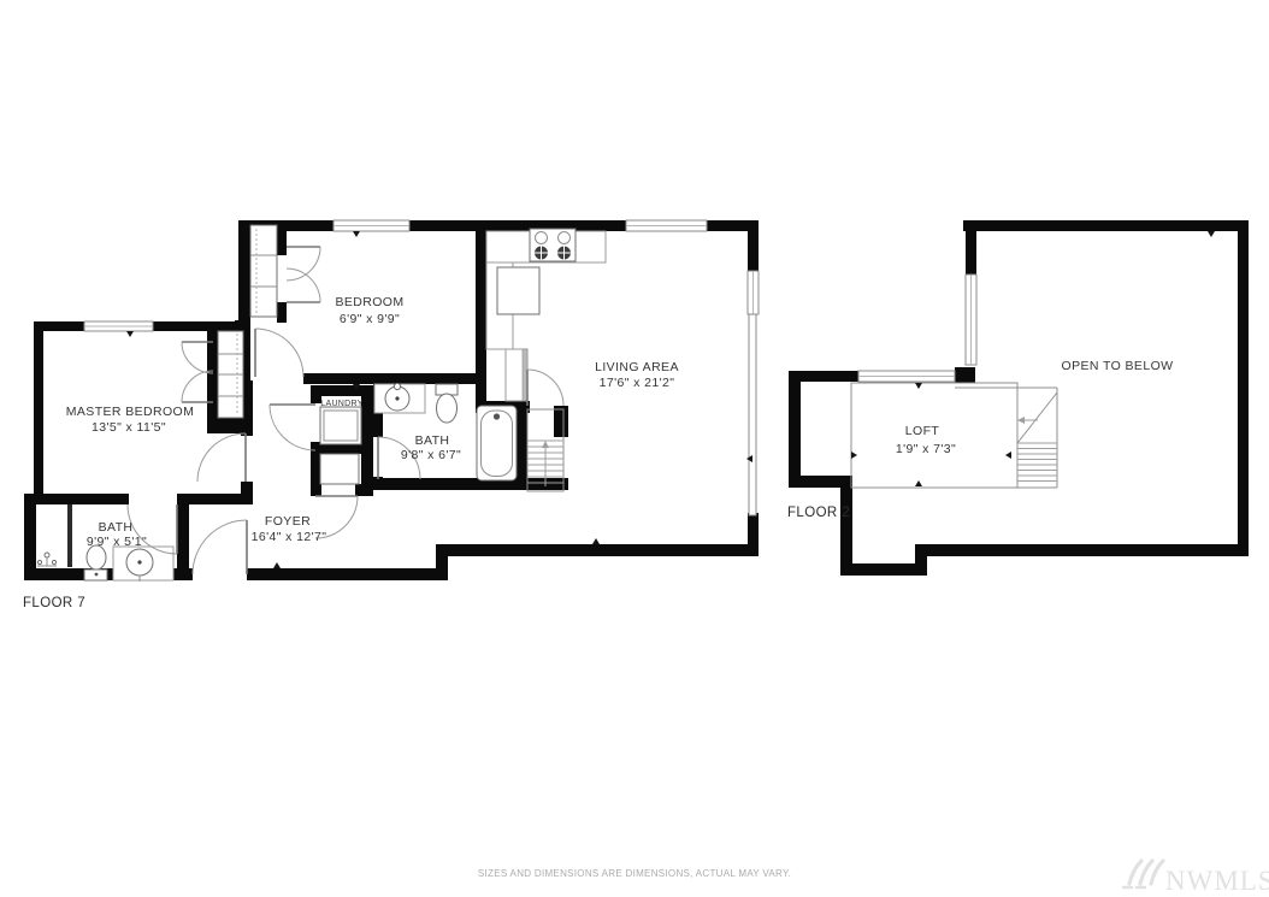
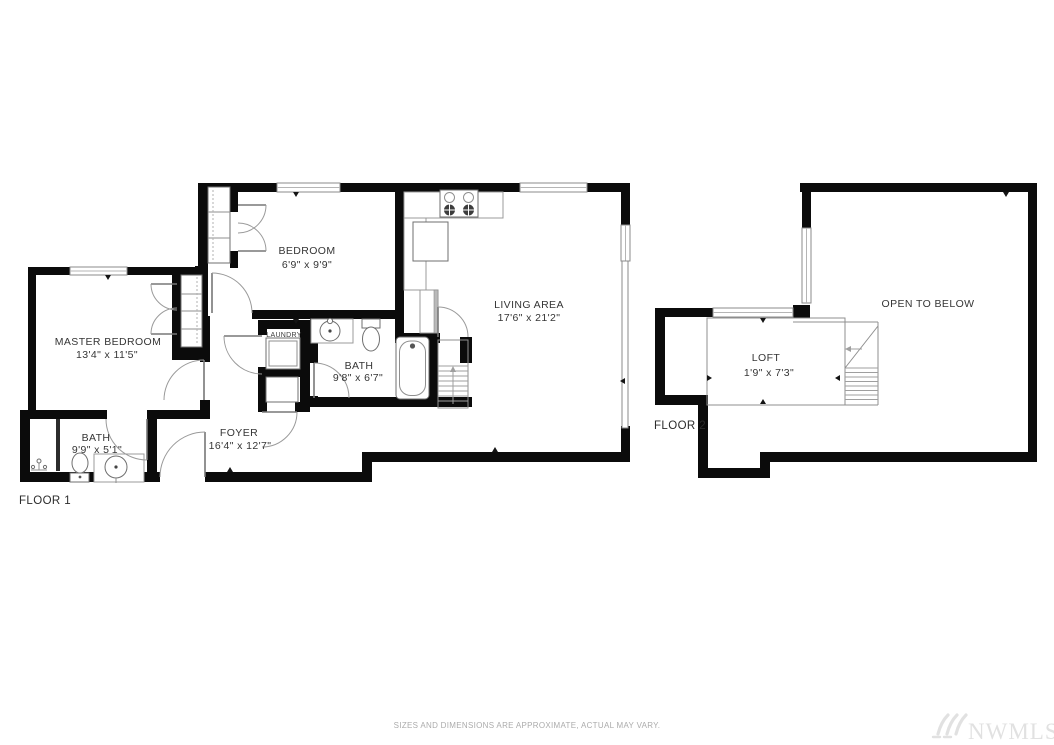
  MASTER BEDROOM
- 13'5" x 11'5"
+ 13'4" x 11'5"
  BEDROOM
  6'9" x 9'9"
  LIVING AREA
  17'6" x 21'2"
  BATH
  9'8" x 6'7"
  BATH
  9'9" x 5'1"
  FOYER
  16'4" x 12'7"
- FLOOR 7
+ FLOOR 1
  LOFT
  1'9" x 7'3"
  OPEN TO BELOW
  FLOOR 2
- SIZES AND DIMENSIONS ARE DIMENSIONS, ACTUAL MAY VARY.
+ SIZES AND DIMENSIONS ARE APPROXIMATE, ACTUAL MAY VARY.
  NWMLS
